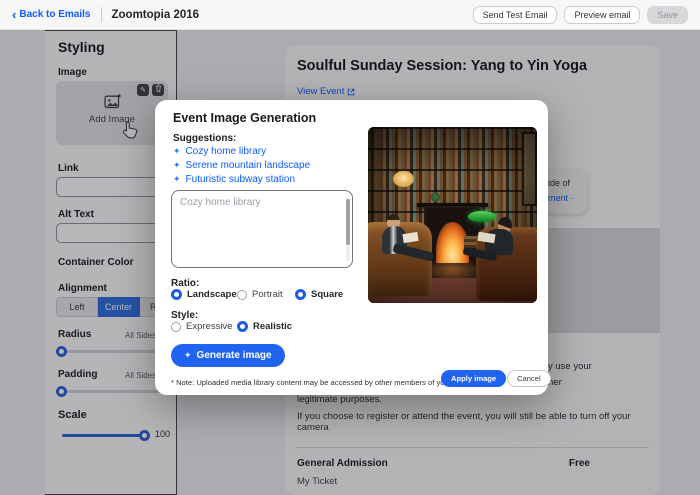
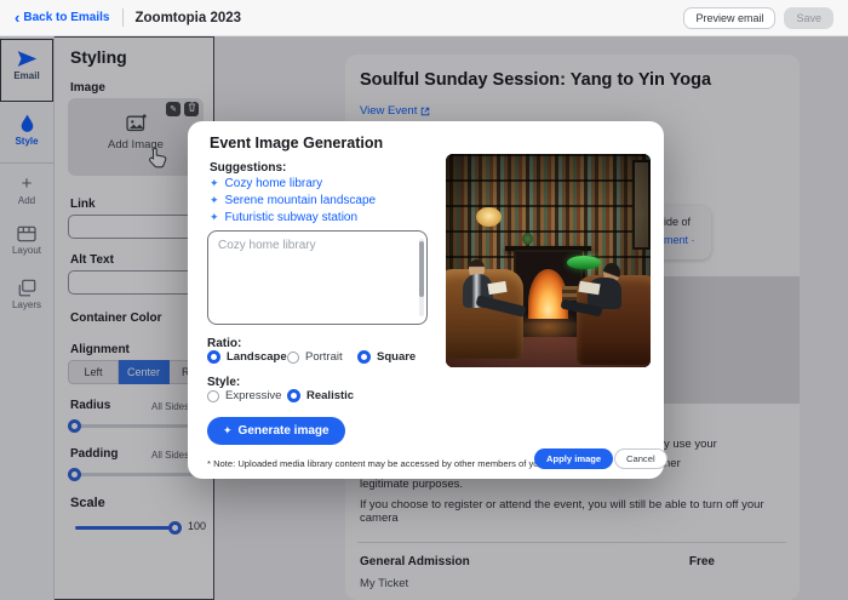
  ‹
  Back to Emails
- Zoomtopia 2016
+ Zoomtopia 2023
- Send Test Email
  Preview email
  Save
+ Email
+ Style
+ +
+ Add
+ Layout
+ Layers
  Styling
  Image
  Add Image
  ✎
  Link
  Alt Text
  Container Color
  Alignment
  Left
  Center
  Radius
  All Side
  Padding
  All Side
  Scale
  100
  Soulful Sunday Session: Yang to Yin Yoga
  View Event
  y use your
  her
  legitimate purposes.
  If you choose to register or attend the event, you will still be able to turn off your camera
  General Admission
  Free
  My Ticket
  ide of
  ment ·
  Event Image Generation
  Suggestions:
  ✦
  Cozy home library
  ✦
  Serene mountain landscape
  ✦
  Futuristic subway station
  Cozy home library
  Ratio:
  Landscape
  Portrait
  Square
  Style:
  Expressive
  Realistic
  ✦
  Generate image
  * Note: Uploaded media library content may be accessed by other members of y
  Apply image
  Cancel
